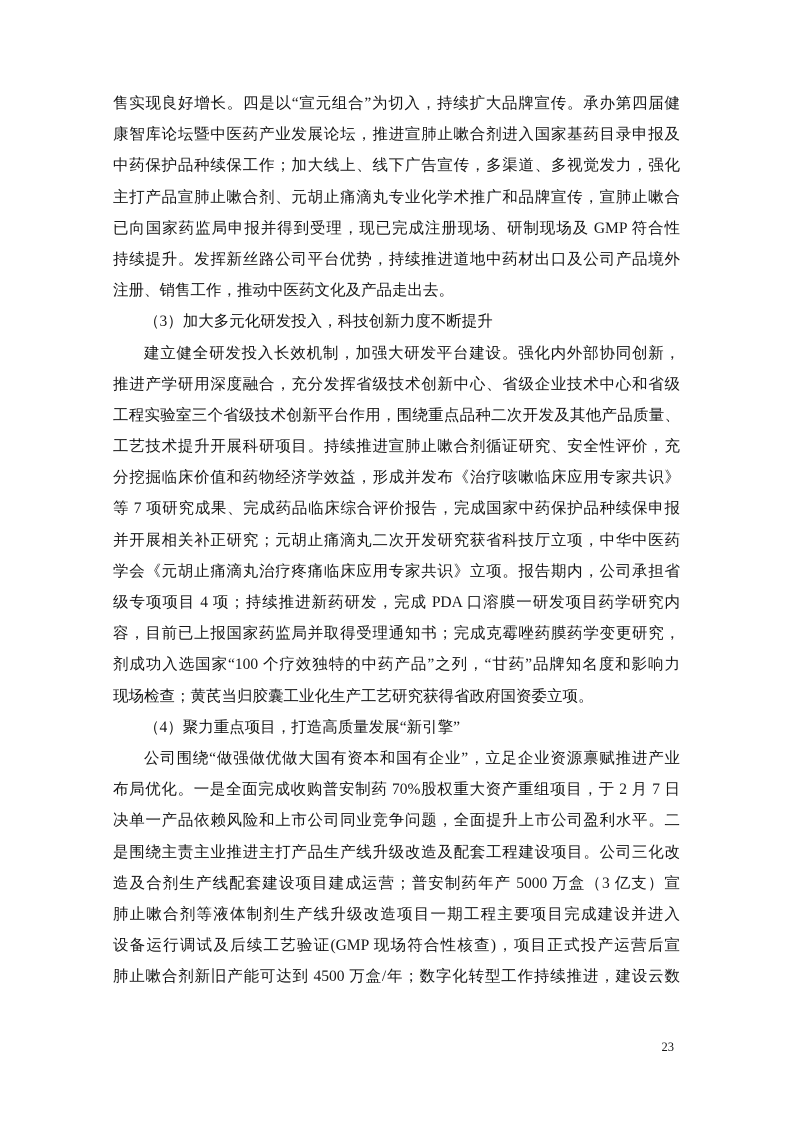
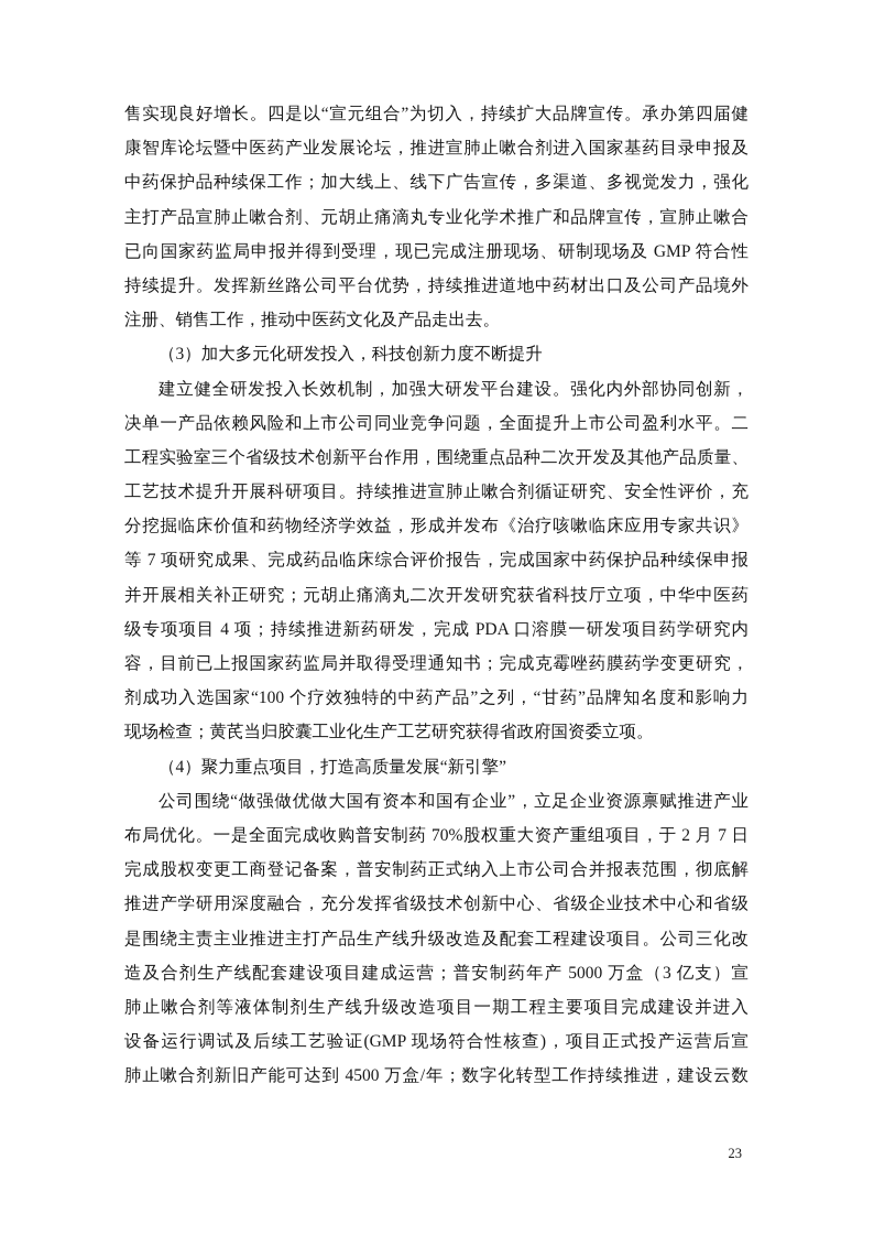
  售实现良好增长。四是以“宣元组合”为切入，持续扩大品牌宣传。承办第四届健
  康智库论坛暨中医药产业发展论坛，推进宣肺止嗽合剂进入国家基药目录申报及
  中药保护品种续保工作；加大线上、线下广告宣传，多渠道、多视觉发力，强化
  主打产品宣肺止嗽合剂、元胡止痛滴丸专业化学术推广和品牌宣传，宣肺止嗽合
  已向国家药监局申报并得到受理，现已完成注册现场、研制现场及 GMP 符合性
  持续提升。发挥新丝路公司平台优势，持续推进道地中药材出口及公司产品境外
  注册、销售工作，推动中医药文化及产品走出去。
  （3）加大多元化研发投入，科技创新力度不断提升
  建立健全研发投入长效机制，加强大研发平台建设。强化内外部协同创新，
- 推进产学研用深度融合，充分发挥省级技术创新中心、省级企业技术中心和省级
+ 决单一产品依赖风险和上市公司同业竞争问题，全面提升上市公司盈利水平。二
  工程实验室三个省级技术创新平台作用，围绕重点品种二次开发及其他产品质量、
  工艺技术提升开展科研项目。持续推进宣肺止嗽合剂循证研究、安全性评价，充
  分挖掘临床价值和药物经济学效益，形成并发布《治疗咳嗽临床应用专家共识》
  等 7 项研究成果、完成药品临床综合评价报告，完成国家中药保护品种续保申报
  并开展相关补正研究；元胡止痛滴丸二次开发研究获省科技厅立项，中华中医药
- 学会《元胡止痛滴丸治疗疼痛临床应用专家共识》立项。报告期内，公司承担省
  级专项项目 4 项；持续推进新药研发，完成 PDA 口溶膜一研发项目药学研究内
  容，目前已上报国家药监局并取得受理通知书；完成克霉唑药膜药学变更研究，
  剂成功入选国家“100 个疗效独特的中药产品”之列，“甘药”品牌知名度和影响力
  现场检查；黄芪当归胶囊工业化生产工艺研究获得省政府国资委立项。
  （4）聚力重点项目，打造高质量发展“新引擎”
  公司围绕“做强做优做大国有资本和国有企业”，立足企业资源禀赋推进产业
  布局优化。一是全面完成收购普安制药 70%股权重大资产重组项目，于 2 月 7 日
+ 完成股权变更工商登记备案，普安制药正式纳入上市公司合并报表范围，彻底解
- 决单一产品依赖风险和上市公司同业竞争问题，全面提升上市公司盈利水平。二
+ 推进产学研用深度融合，充分发挥省级技术创新中心、省级企业技术中心和省级
  是围绕主责主业推进主打产品生产线升级改造及配套工程建设项目。公司三化改
  造及合剂生产线配套建设项目建成运营；普安制药年产 5000 万盒（3 亿支）宣
  肺止嗽合剂等液体制剂生产线升级改造项目一期工程主要项目完成建设并进入
  设备运行调试及后续工艺验证(GMP 现场符合性核查)，项目正式投产运营后宣
  肺止嗽合剂新旧产能可达到 4500 万盒/年；数字化转型工作持续推进，建设云数
  23
